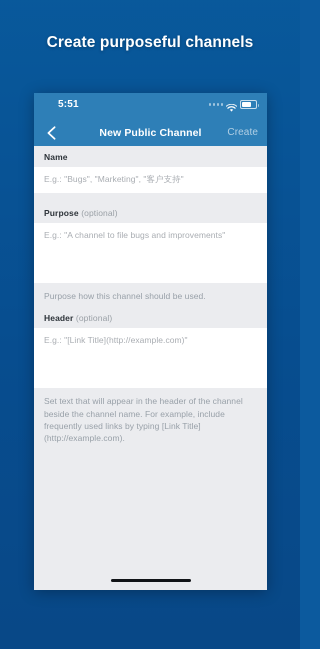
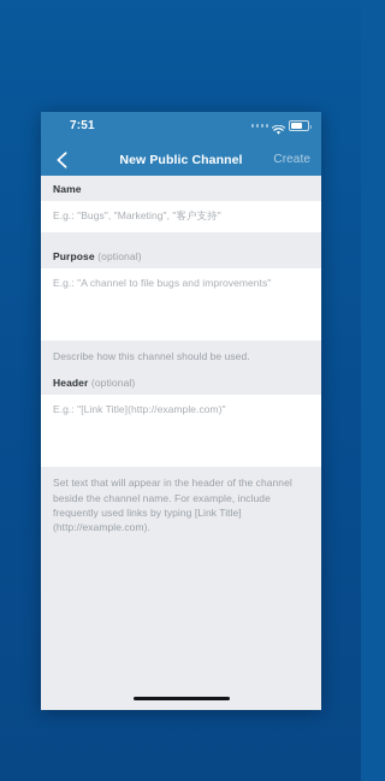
- Create purposeful channels
- 5:51
+ 7:51
  New Public Channel
  Create
  Name
  E.g.: "Bugs", "Marketing", "客户支持"
  Purpose (optional)
  E.g.: "A channel to file bugs and improvements"
- Purpose how this channel should be used.
+ Describe how this channel should be used.
  Header (optional)
  E.g.: "[Link Title](http://example.com)"
  Set text that will appear in the header of the channel beside the channel name. For example, include frequently used links by typing [Link Title](http://example.com).
